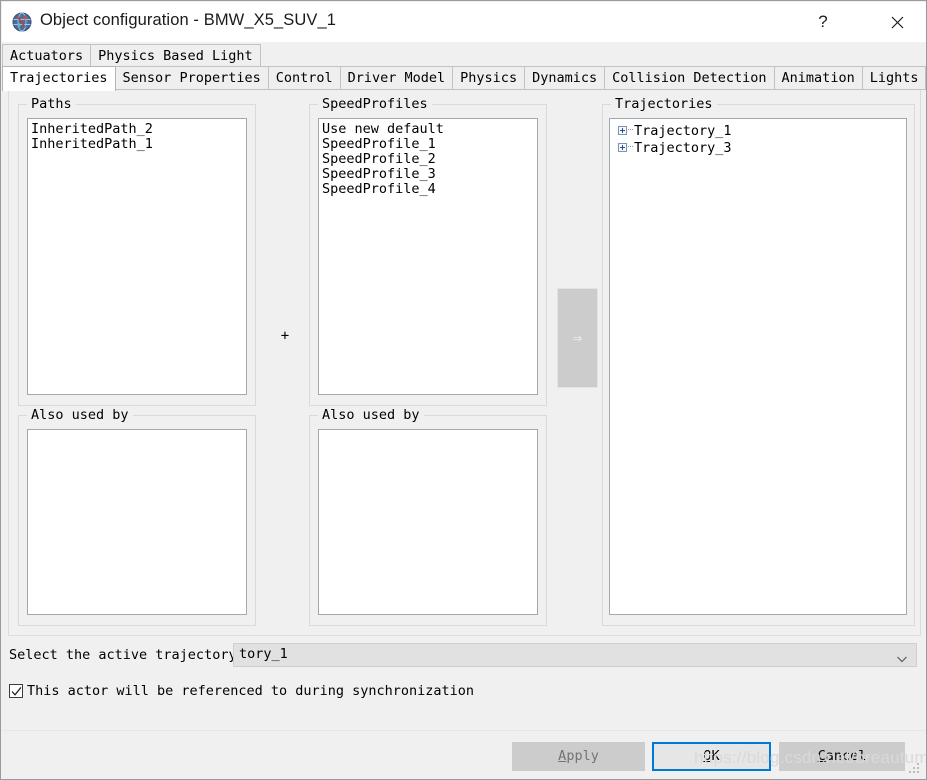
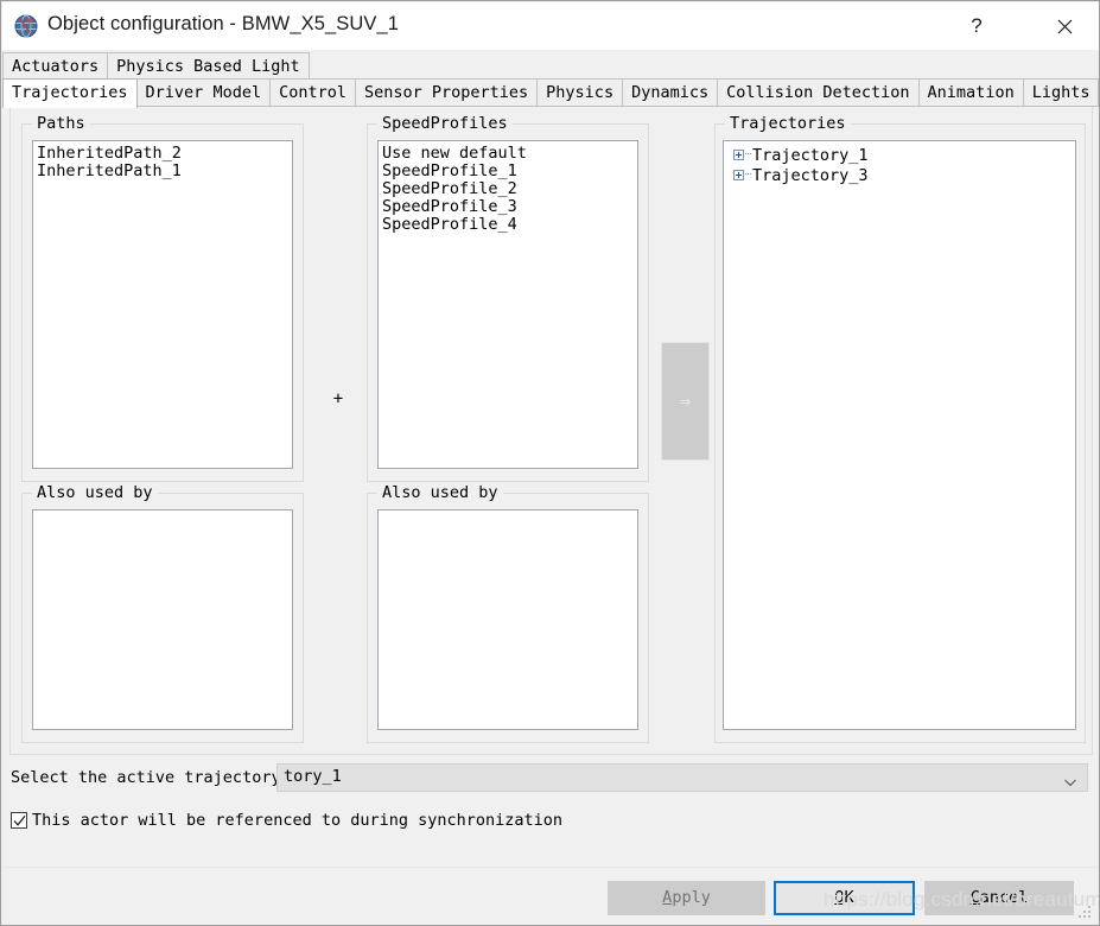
  Object configuration - BMW_X5_SUV_1
  ?
  Actuators
  Physics Based Light
  Trajectories
- Sensor Properties
+ Driver Model
  Control
- Driver Model
+ Sensor Properties
  Physics
  Dynamics
  Collision Detection
  Animation
  Lights
  Paths
  InheritedPath_2
  InheritedPath_1
  Also used by
  +
  SpeedProfiles
  Use new default
  SpeedProfile_1
  SpeedProfile_2
  SpeedProfile_3
  SpeedProfile_4
  Also used by
  ⇒
  Trajectories
  Trajectory_1
  Trajectory_3
  Select the active trajector
  tory_1
  This actor will be referenced to during synchronization
  Apply
  OK
  Cancel
  https://blog.csdn.net/breautum
